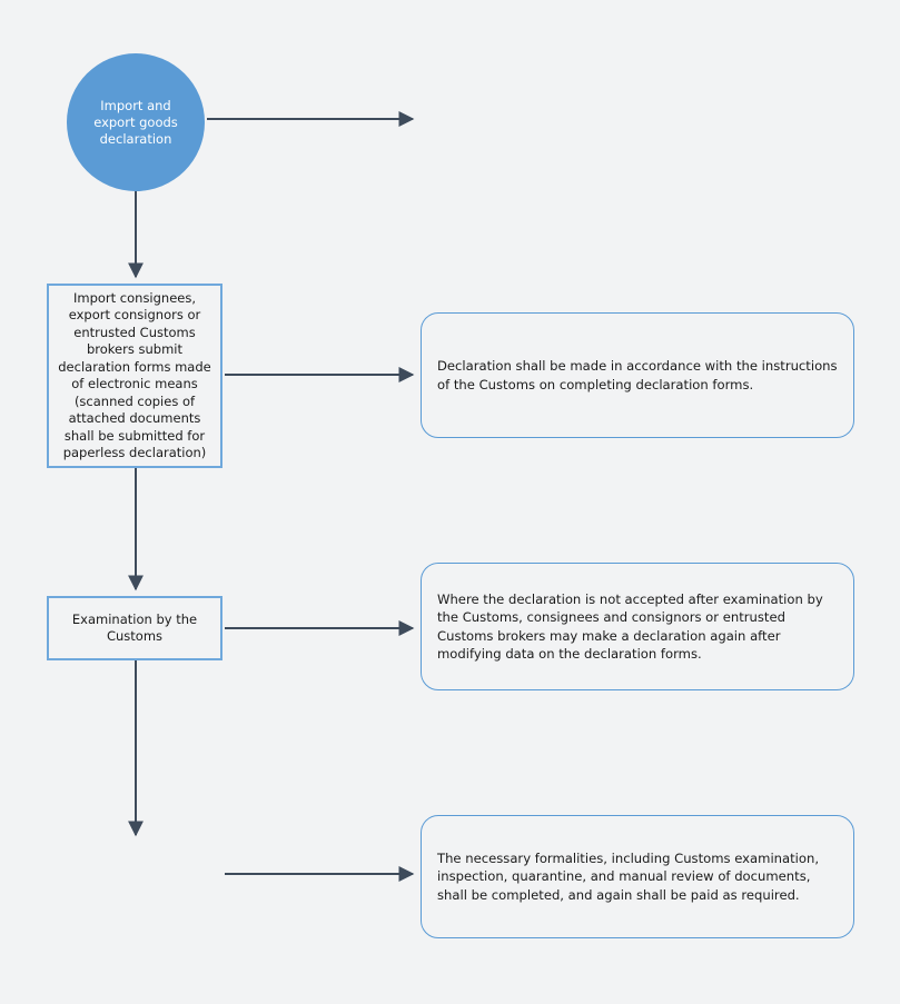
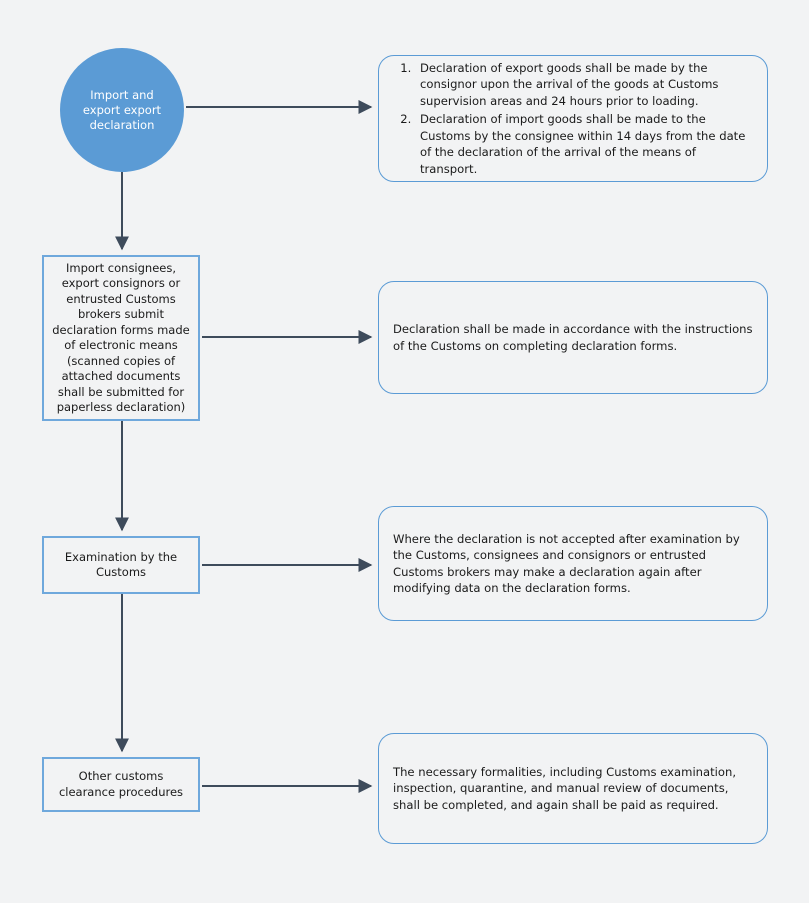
- Import and export goods declaration
+ Import and export export declaration
  Import consignees, export consignors or entrusted Customs brokers submit declaration forms made of electronic means (scanned copies of attached documents shall be submitted for paperless declaration)
  Examination by the Customs
+ Other customs clearance procedures
+ Declaration of export goods shall be made by the consignor upon the arrival of the goods at Customs supervision areas and 24 hours prior to loading.
+ Declaration of import goods shall be made to the Customs by the consignee within 14 days from the date of the declaration of the arrival of the means of transport.
  Declaration shall be made in accordance with the instructions of the Customs on completing declaration forms.
  Where the declaration is not accepted after examination by the Customs, consignees and consignors or entrusted Customs brokers may make a declaration again after modifying data on the declaration forms.
  The necessary formalities, including Customs examination, inspection, quarantine, and manual review of documents, shall be completed, and again shall be paid as required.
